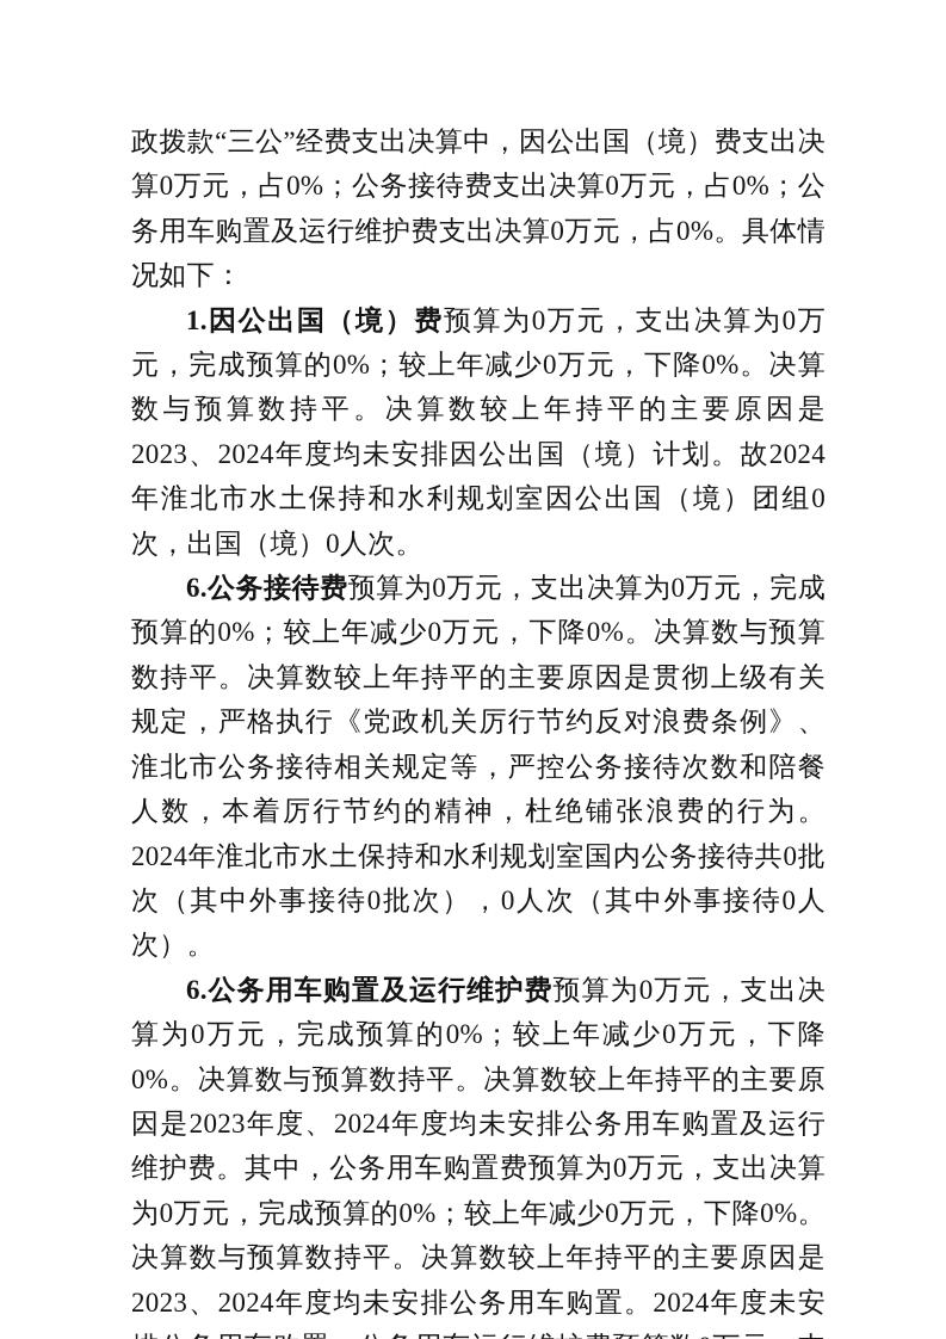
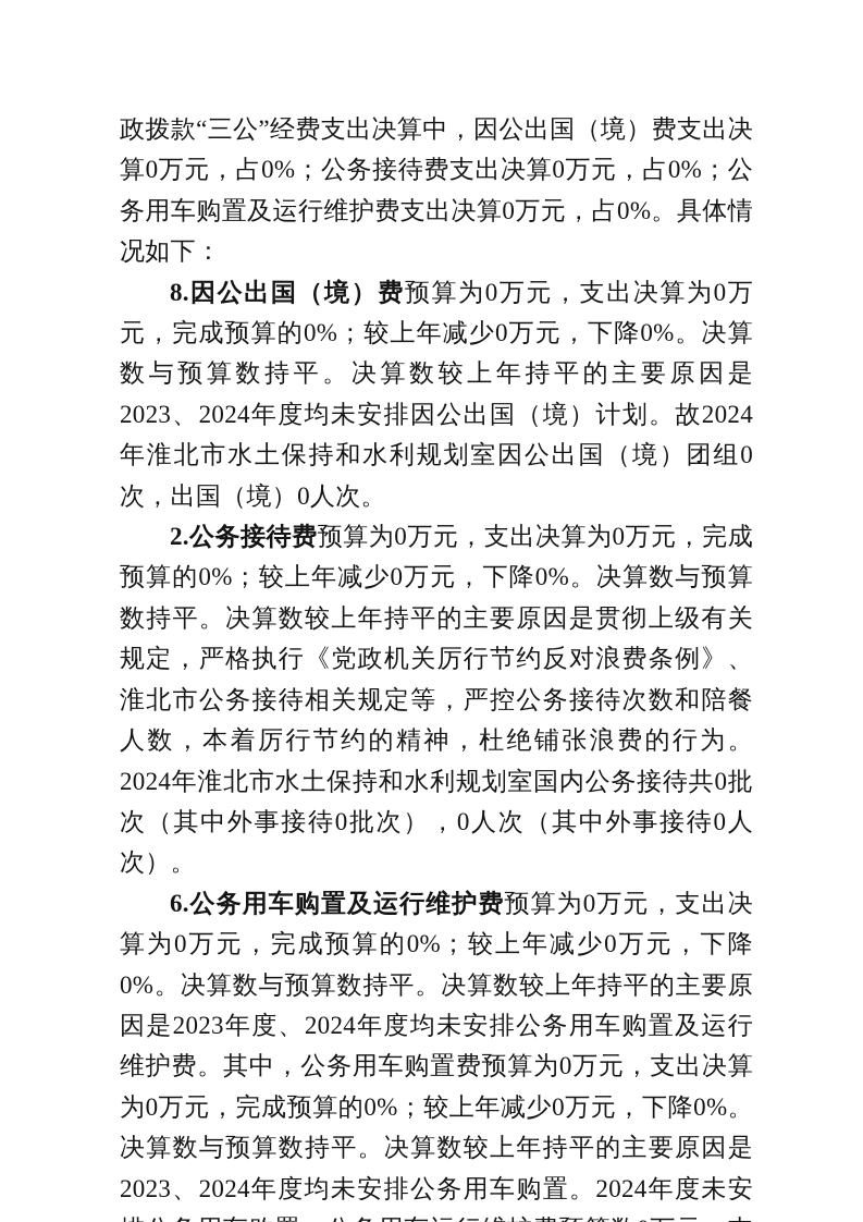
  政拨款“三公”经费支出决算中，因公出国（境）费支出决算0万元，占0%；公务接待费支出决算0万元，占0%；公务用车购置及运行维护费支出决算0万元，占0%。具体情况如下：
- 1.因公出国（境）费预算为0万元，支出决算为0万元，完成预算的0%；较上年减少0万元，下降0%。决算数与预算数持平。决算数较上年持平的主要原因是2023、2024年度均未安排因公出国（境）计划。故2024年淮北市水土保持和水利规划室因公出国（境）团组0次，出国（境）0人次。
+ 8.因公出国（境）费预算为0万元，支出决算为0万元，完成预算的0%；较上年减少0万元，下降0%。决算数与预算数持平。决算数较上年持平的主要原因是2023、2024年度均未安排因公出国（境）计划。故2024年淮北市水土保持和水利规划室因公出国（境）团组0次，出国（境）0人次。
- 6.公务接待费预算为0万元，支出决算为0万元，完成预算的0%；较上年减少0万元，下降0%。决算数与预算数持平。决算数较上年持平的主要原因是贯彻上级有关规定，严格执行《党政机关厉行节约反对浪费条例》、淮北市公务接待相关规定等，严控公务接待次数和陪餐人数，本着厉行节约的精神，杜绝铺张浪费的行为。2024年淮北市水土保持和水利规划室国内公务接待共0批次（其中外事接待0批次），0人次（其中外事接待0人次）。
+ 2.公务接待费预算为0万元，支出决算为0万元，完成预算的0%；较上年减少0万元，下降0%。决算数与预算数持平。决算数较上年持平的主要原因是贯彻上级有关规定，严格执行《党政机关厉行节约反对浪费条例》、淮北市公务接待相关规定等，严控公务接待次数和陪餐人数，本着厉行节约的精神，杜绝铺张浪费的行为。2024年淮北市水土保持和水利规划室国内公务接待共0批次（其中外事接待0批次），0人次（其中外事接待0人次）。
  6.公务用车购置及运行维护费预算为0万元，支出决算为0万元，完成预算的0%；较上年减少0万元，下降0%。决算数与预算数持平。决算数较上年持平的主要原因是2023年度、2024年度均未安排公务用车购置及运行维护费。其中，公务用车购置费预算为0万元，支出决算为0万元，完成预算的0%；较上年减少0万元，下降0%。决算数与预算数持平。决算数较上年持平的主要原因是2023、2024年度均未安排公务用车购置。2024年度未安
